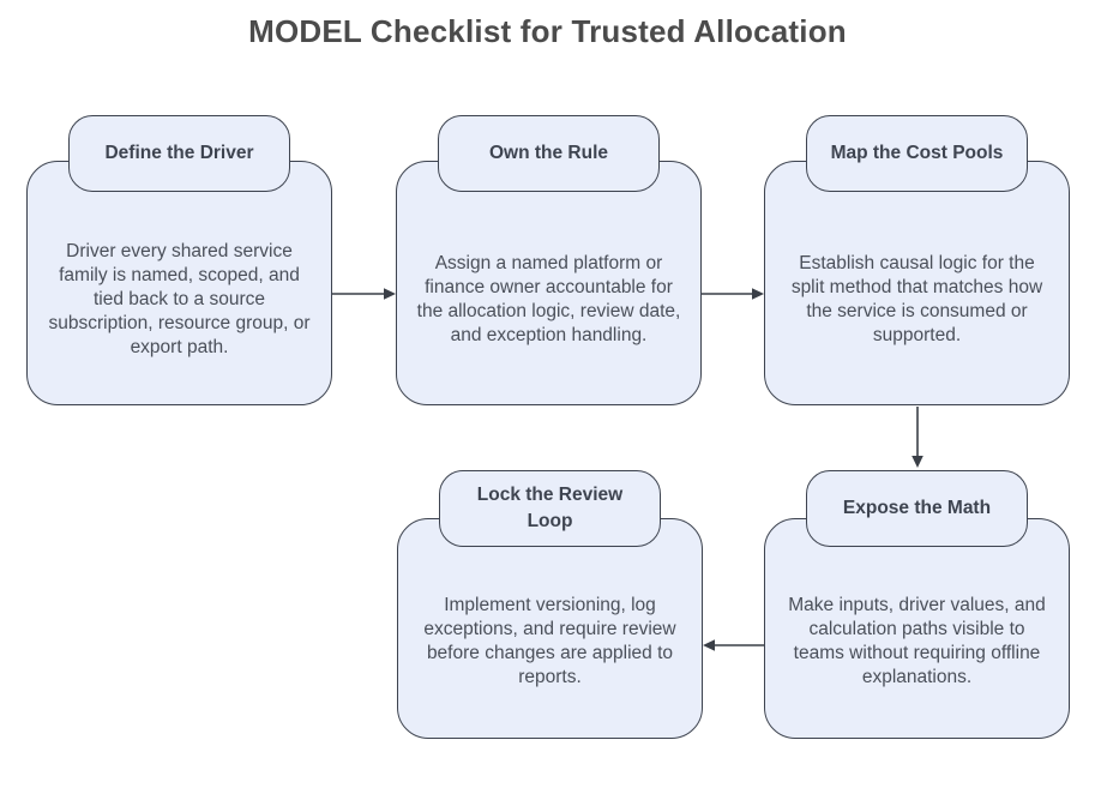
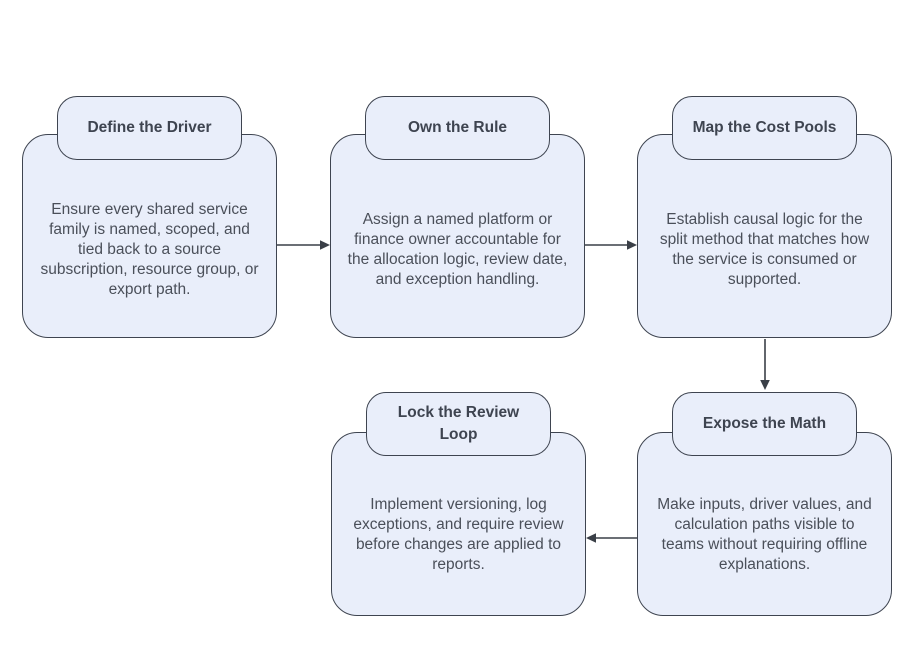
- MODEL Checklist for Trusted Allocation
- Driver every shared service family is named, scoped, and tied back to a source subscription, resource group, or export path.
+ Ensure every shared service family is named, scoped, and tied back to a source subscription, resource group, or export path.
  Define the Driver
  Assign a named platform or finance owner accountable for the allocation logic, review date, and exception handling.
  Own the Rule
  Establish causal logic for the split method that matches how the service is consumed or supported.
  Map the Cost Pools
  Make inputs, driver values, and calculation paths visible to teams without requiring offline explanations.
  Expose the Math
  Implement versioning, log exceptions, and require review before changes are applied to reports.
  Lock the Review Loop
